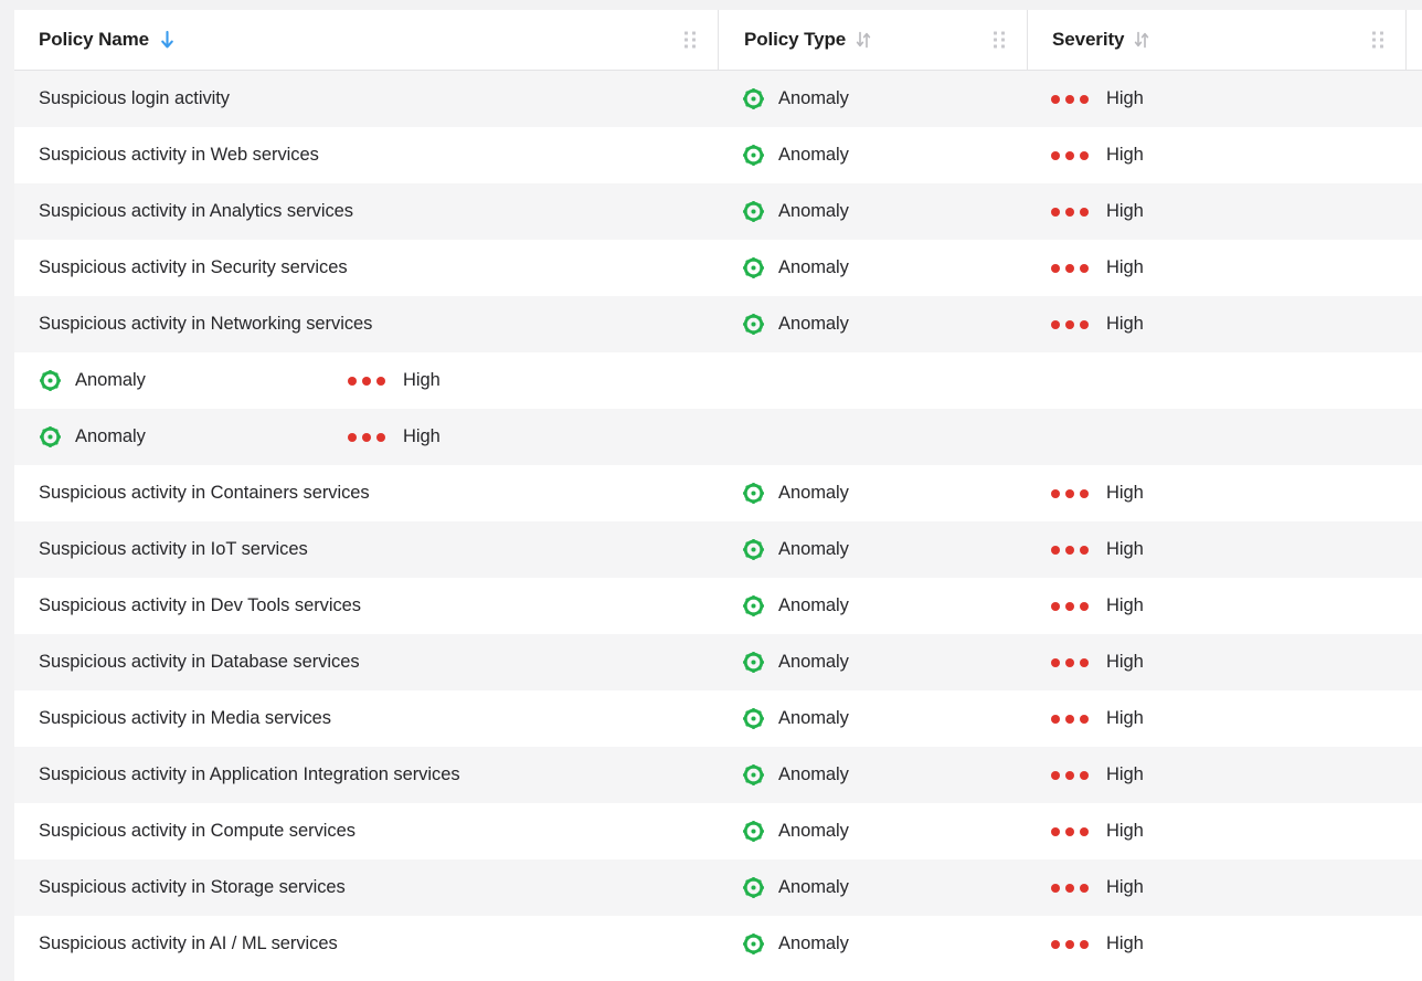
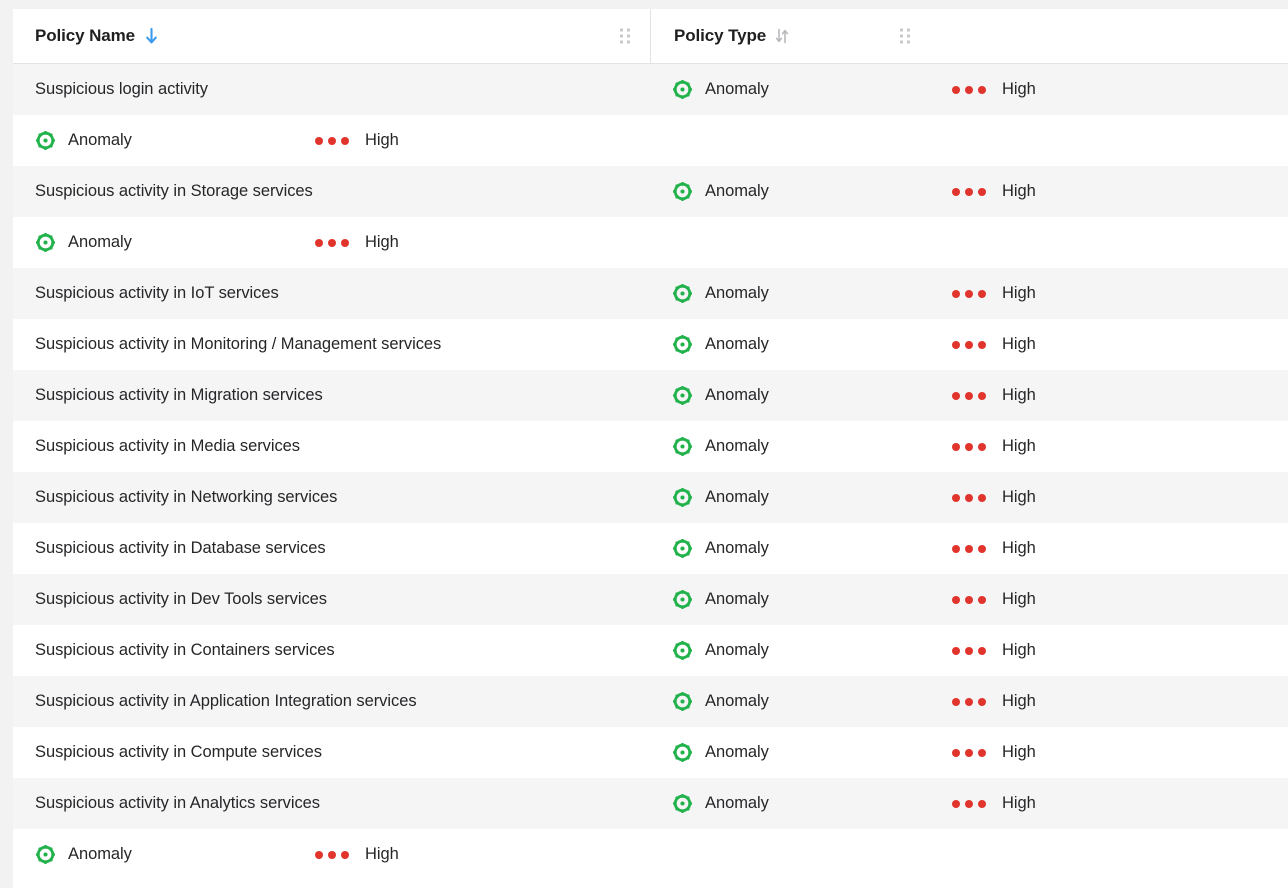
  Policy Name
  Policy Type
- Severity
  Suspicious login activity
  Anomaly
  High
- Suspicious activity in Web services
  Anomaly
  High
- Suspicious activity in Analytics services
+ Suspicious activity in Storage services
  Anomaly
  High
- Suspicious activity in Security services
  Anomaly
  High
- Suspicious activity in Networking services
+ Suspicious activity in IoT services
  Anomaly
  High
+ Suspicious activity in Monitoring / Management services
  Anomaly
  High
+ Suspicious activity in Migration services
  Anomaly
  High
- Suspicious activity in Containers services
+ Suspicious activity in Media services
  Anomaly
  High
- Suspicious activity in IoT services
+ Suspicious activity in Networking services
  Anomaly
  High
- Suspicious activity in Dev Tools services
+ Suspicious activity in Database services
  Anomaly
  High
- Suspicious activity in Database services
+ Suspicious activity in Dev Tools services
  Anomaly
  High
- Suspicious activity in Media services
+ Suspicious activity in Containers services
  Anomaly
  High
  Suspicious activity in Application Integration services
  Anomaly
  High
  Suspicious activity in Compute services
  Anomaly
  High
- Suspicious activity in Storage services
+ Suspicious activity in Analytics services
  Anomaly
  High
- Suspicious activity in AI / ML services
  Anomaly
  High
